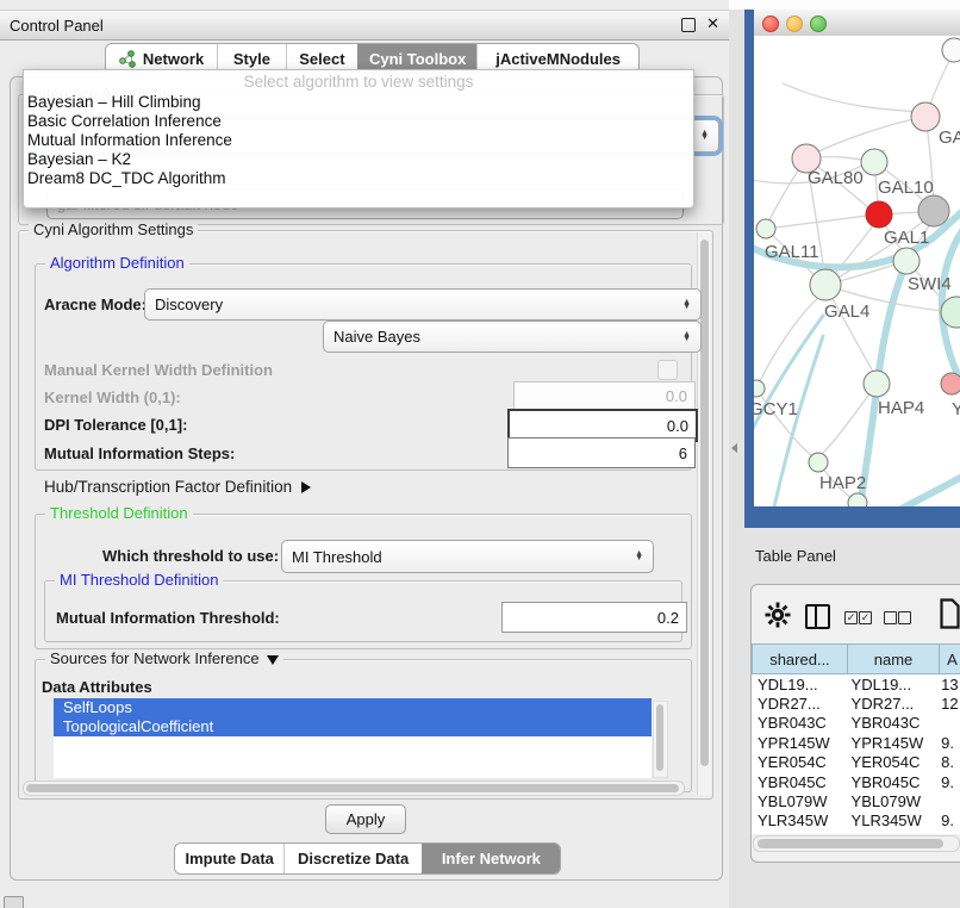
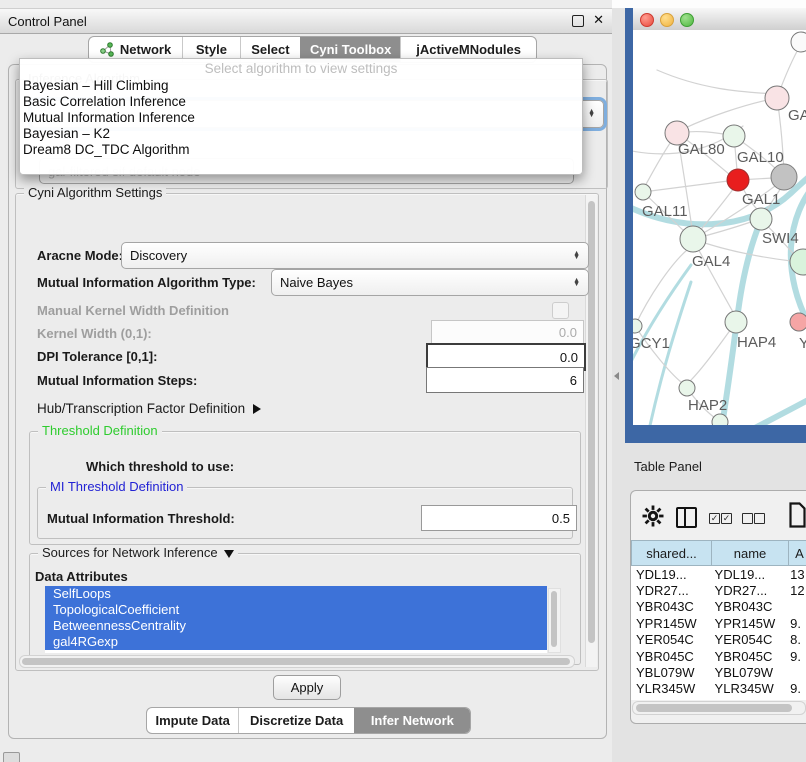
  Control Panel
  ✕
  Network
  Style
  Select
  Cyni Toolbox
  jActiveMNodules
  Select algorithm to view settings
  Bayesian – Hill Climbing
  Basic Correlation Inference
  Mutual Information Inference
  Bayesian – K2
  Dream8 DC_TDC Algorithm
  Cyni Algorithm Settings
- Algorithm Definition
  Aracne Mode
  Discovery
+ Mutual Information Algorithm Type:
  Naive Bayes
  Manual Kernel Width Definition
  Kernel Width (0,1):
  0.0
  DPI Tolerance [0,1]:
  0.0
  Mutual Information Steps:
  6
  Hub/Transcription Factor Definition
  Threshold Definition
  Which threshold to use:
- MI Threshold
  MI Threshold Definition
  Mutual Information Threshold:
- 0.2
+ 0.5
  Sources for Network Inference
  Data Attributes
  SelfLoops
  TopologicalCoefficient
+ BetweennessCentrality
+ gal4RGexp
  Apply
  Impute Data
  Discretize Data
  Infer Network
  GAL80
  GAL10
  GAL11
  GAL1
  SWI4
  GAL4
  GCY1
  HAP4
  Y
  HAP2
  Table Panel
  ✓
  ✓
  shared...
  name
  A
  YDL19...
  YDL19...
  13
  YDR27...
  YDR27...
  12
  YBR043C
  YBR043C
  YPR145W
  YPR145W
  9.
  YER054C
  YER054C
  8.
  YBR045C
  YBR045C
  9.
  YBL079W
  YBL079W
  YLR345W
  YLR345W
  9.
